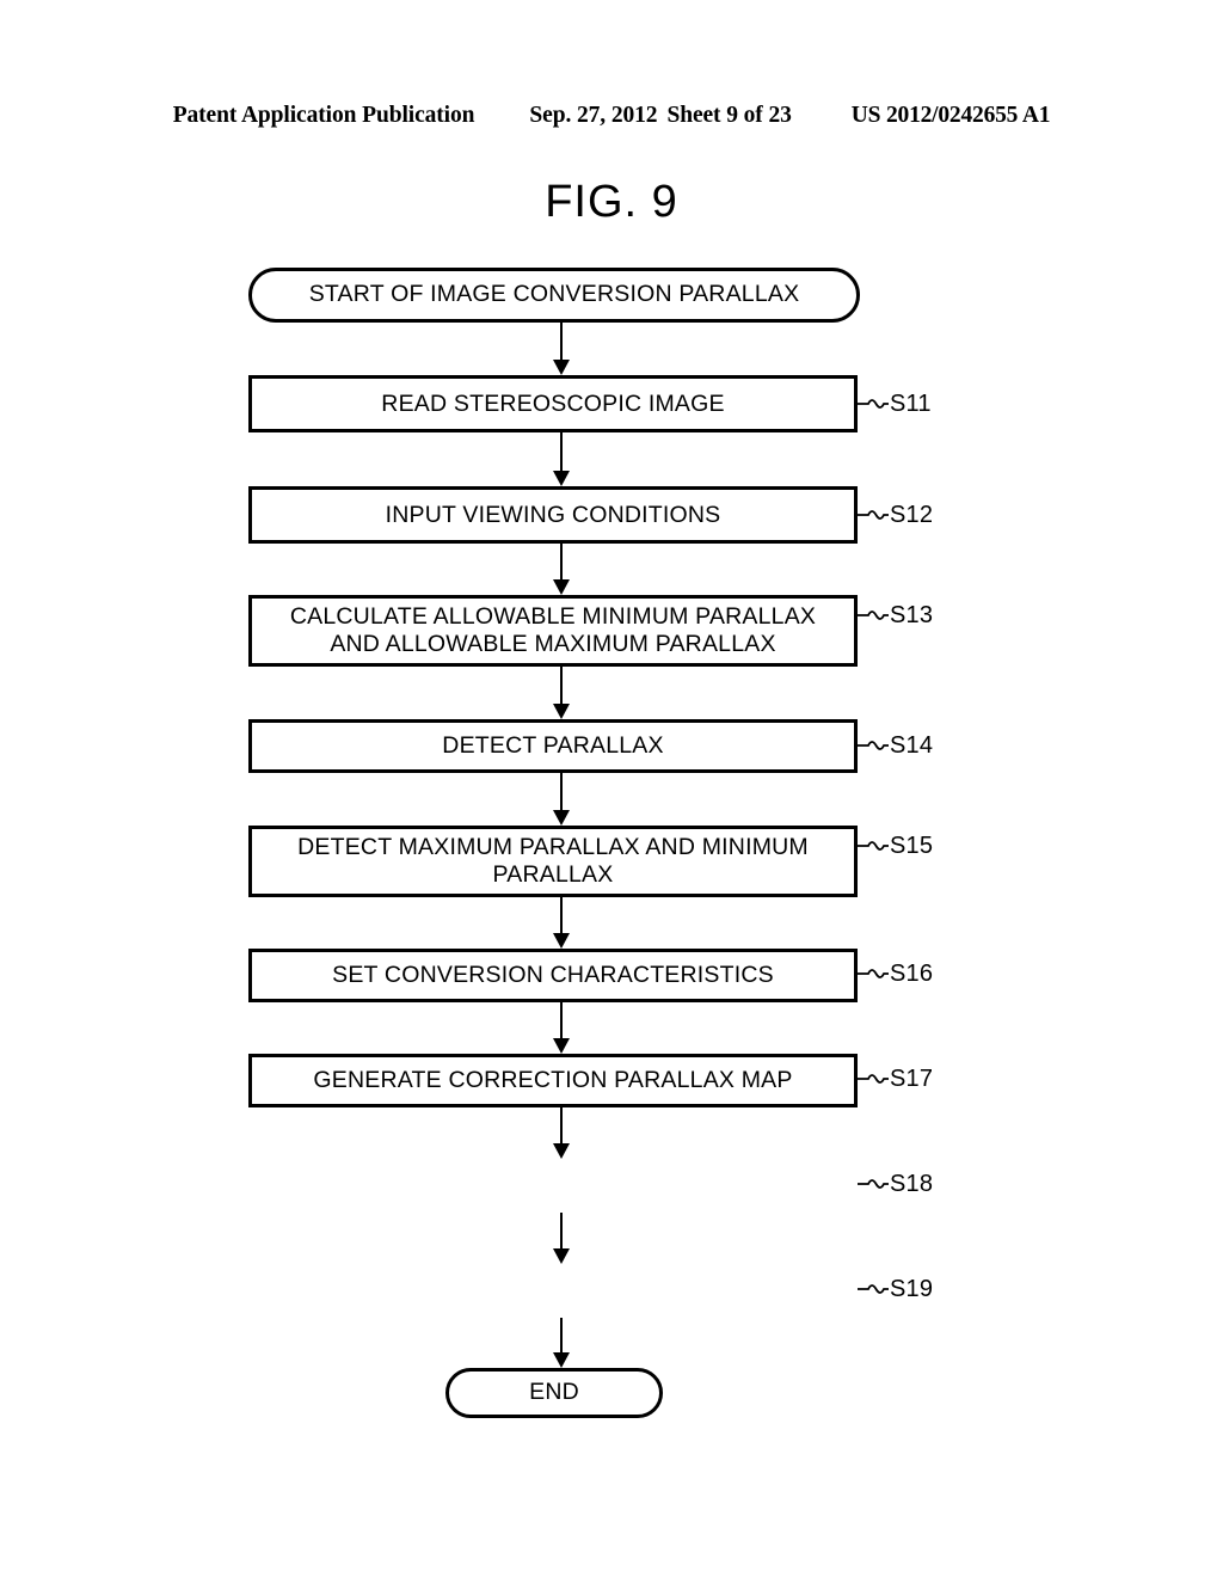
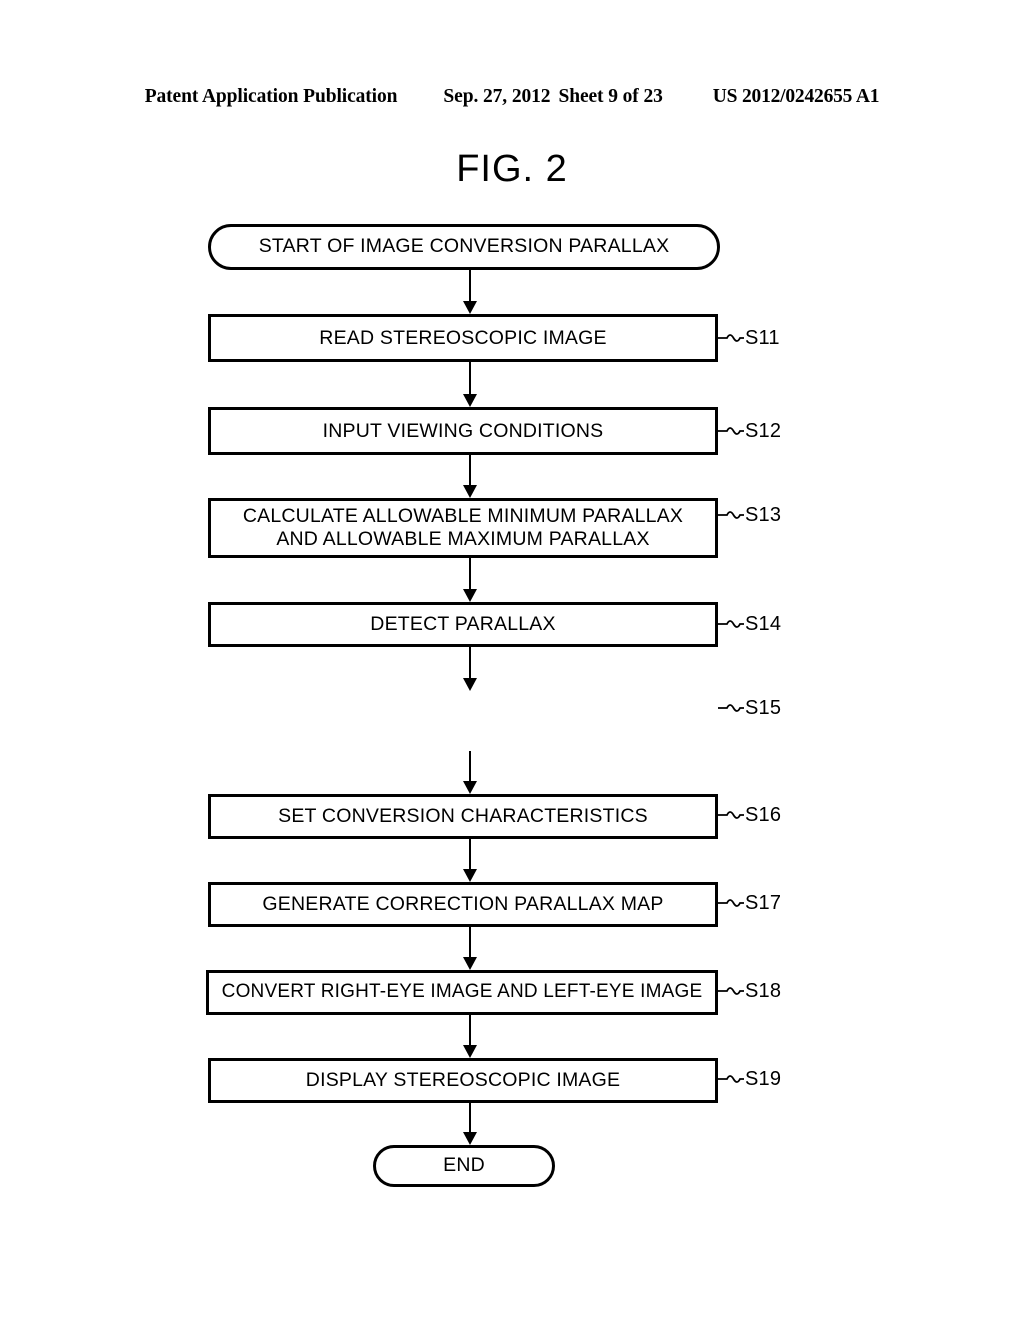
  Patent Application Publication
  Sep. 27, 2012
  Sheet 9 of 23
  US 2012/0242655 A1
- FIG. 9
+ FIG. 2
  START OF IMAGE CONVERSION PARALLAX
  READ STEREOSCOPIC IMAGE
  S11
  INPUT VIEWING CONDITIONS
  S12
  CALCULATE ALLOWABLE MINIMUM PARALLAX
  AND ALLOWABLE MAXIMUM PARALLAX
  S13
  DETECT PARALLAX
  S14
- DETECT MAXIMUM PARALLAX AND MINIMUM
- PARALLAX
  S15
  SET CONVERSION CHARACTERISTICS
  S16
  GENERATE CORRECTION PARALLAX MAP
  S17
+ CONVERT RIGHT-EYE IMAGE AND LEFT-EYE IMAGE
  S18
+ DISPLAY STEREOSCOPIC IMAGE
  S19
  END
